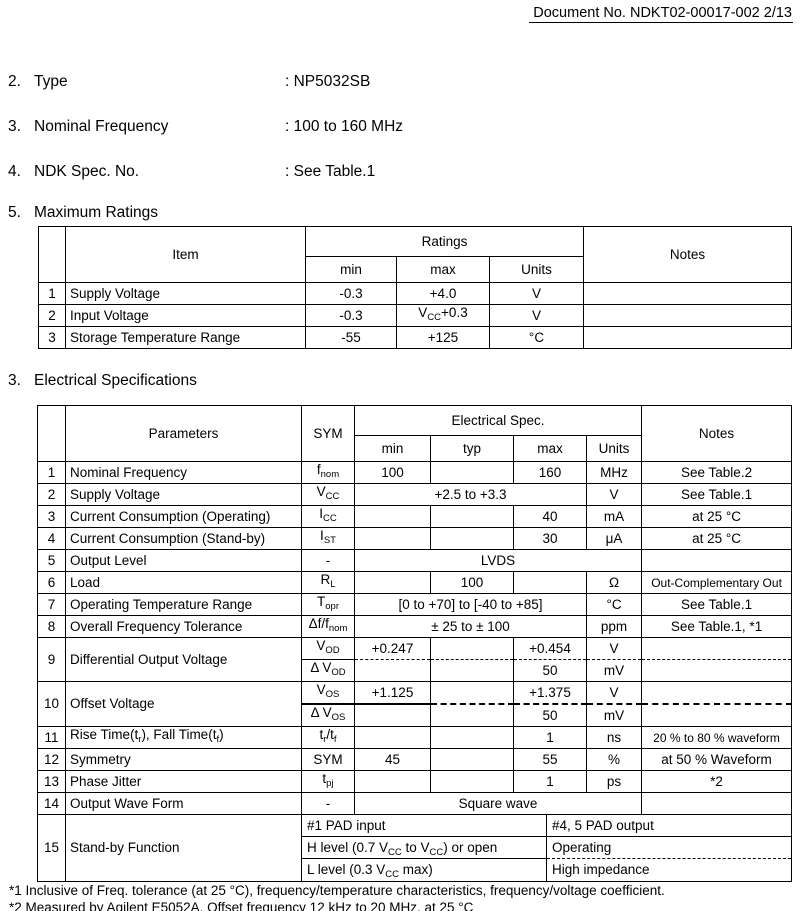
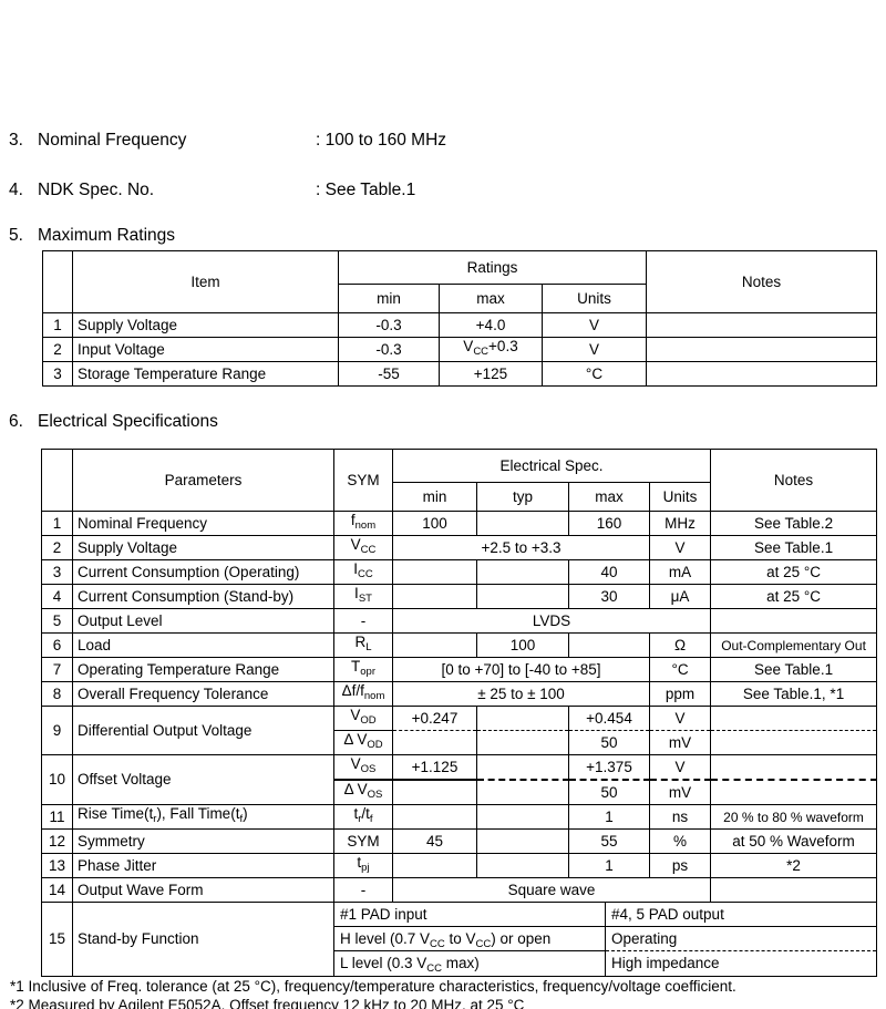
- Document No. NDKT02-00017-002 2/13
- 2. Type : NP5032SB
  3. Nominal Frequency : 100 to 160 MHz
  4. NDK Spec. No. : See Table.1
  5. Maximum Ratings
  	Item	Ratings	Notes
  min	max	Units
  1	Supply Voltage	-0.3	+4.0	V
  2	Input Voltage	-0.3	VCC+0.3	V
  3	Storage Temperature Range	-55	+125	°C
- 3. Electrical Specifications
+ 6. Electrical Specifications
  	Parameters	SYM	Electrical Spec.	Notes
  min	typ	max	Units
  1	Nominal Frequency	fnom	100		160	MHz	See Table.2
  2	Supply Voltage	VCC	+2.5 to +3.3	V	See Table.1
  3	Current Consumption (Operating)	ICC			40	mA	at 25 °C
  4	Current Consumption (Stand-by)	IST			30	μA	at 25 °C
  5	Output Level	-	LVDS
  6	Load	RL		100		Ω	Out-Complementary Out
  7	Operating Temperature Range	Topr	[0 to +70] to [-40 to +85]	°C	See Table.1
  8	Overall Frequency Tolerance	Δf/fnom	± 25 to ± 100	ppm	See Table.1, *1
  9	Differential Output Voltage	VOD	+0.247		+0.454	V
  Δ VOD			50	mV
  10	Offset Voltage	VOS	+1.125		+1.375	V
  Δ VOS			50	mV
  11	Rise Time(tr), Fall Time(tf)	tr/tf			1	ns	20 % to 80 % waveform
  12	Symmetry	SYM	45		55	%	at 50 % Waveform
  13	Phase Jitter	tpj			1	ps	*2
  14	Output Wave Form	-	Square wave
  15	Stand-by Function	#1 PAD input #4, 5 PAD output H level (0.7 VCC to VCC) or open Operating L level (0.3 VCC max) High impedance
  *1 Inclusive of Freq. tolerance (at 25 °C), frequency/temperature characteristics, frequency/voltage coefficient.
  *2 Measured by Agilent E5052A. Offset frequency 12 kHz to 20 MHz, at 25 °C
